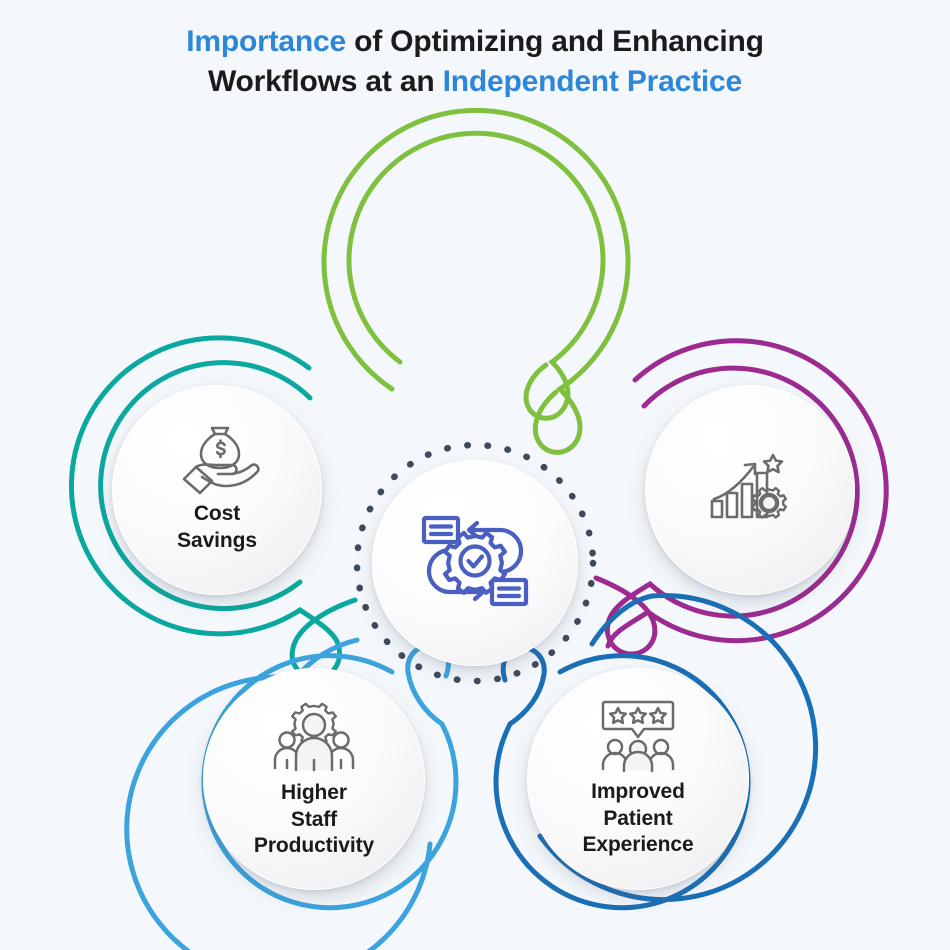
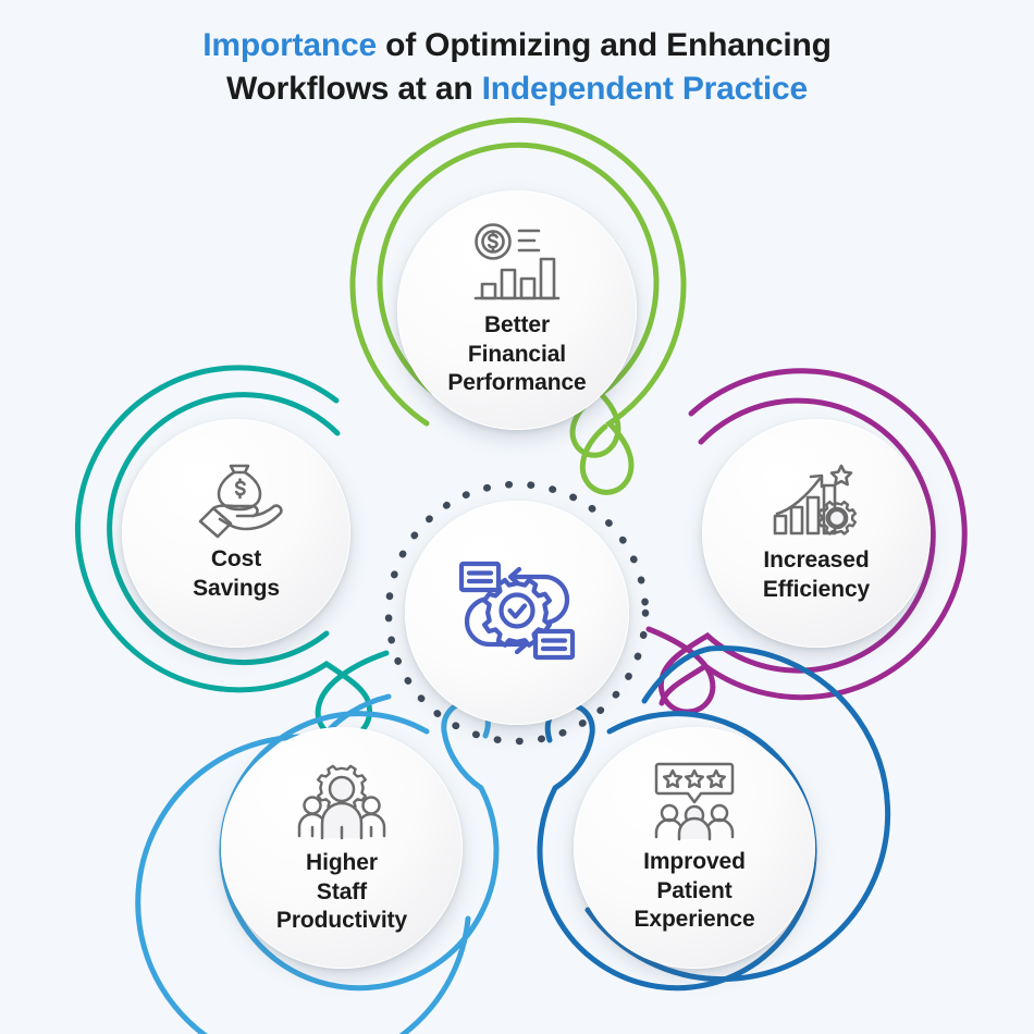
  Importance of Optimizing and Enhancing
  Workflows at an Independent Practice
+ Better
+ Financial
+ Performance
+ Increased
+ Efficiency
  Improved
  Patient
  Experience
  Higher
  Staff
  Productivity
  Cost
  Savings
